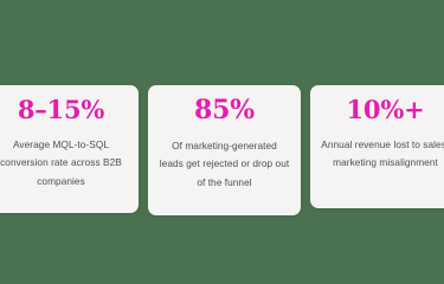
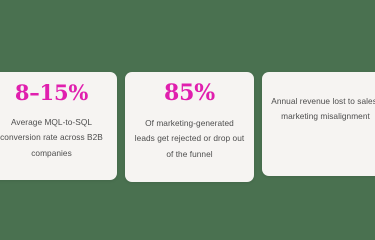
  8–15%
  Average MQL-to-SQL conversion rate across B2B companies
  85%
  Of marketing-generated leads get rejected or drop out of the funnel
- 10%+
  Annual revenue lost to salemarketing misalignment
